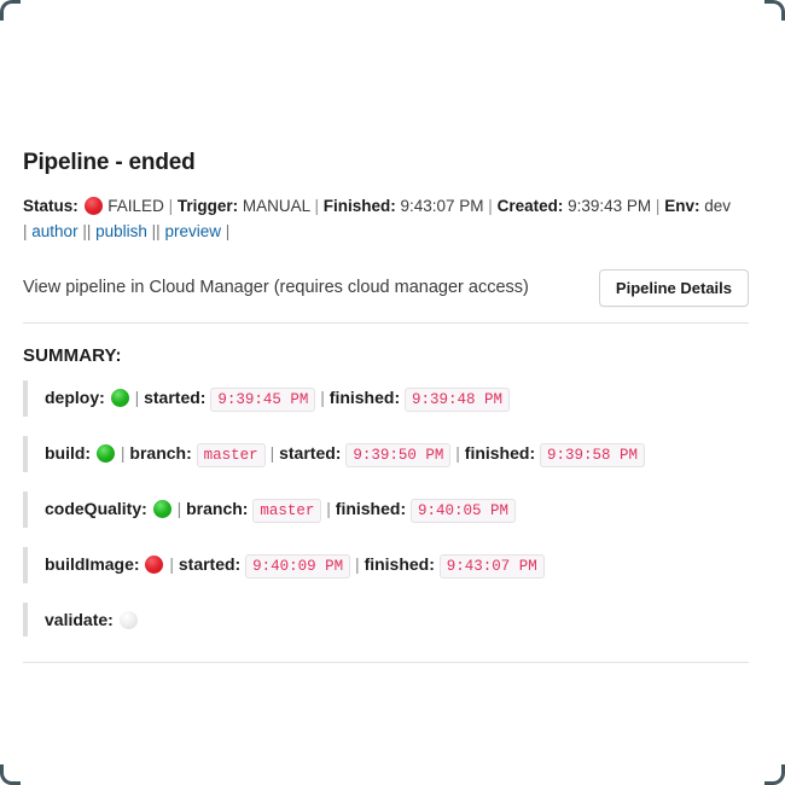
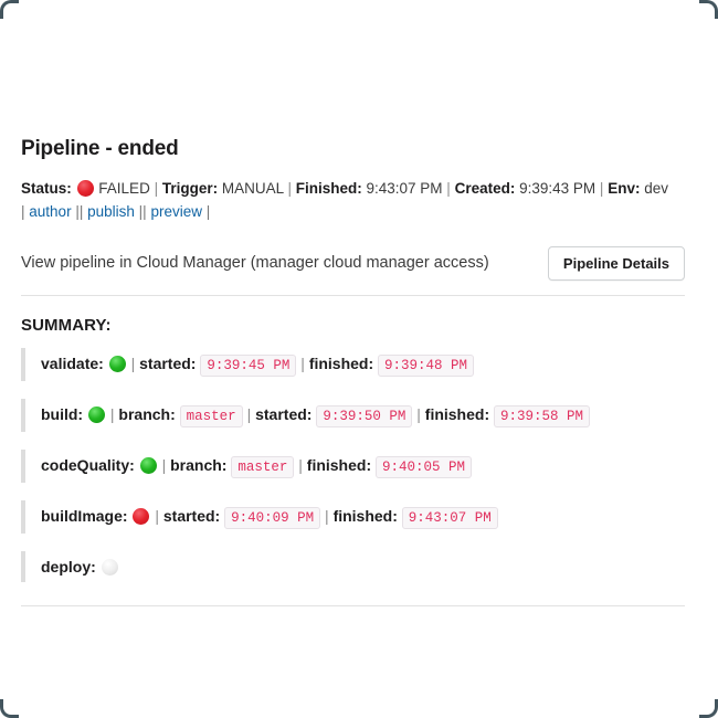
  Pipeline - ended
  Status: FAILED | Trigger: MANUAL | Finished: 9:43:07 PM | Created: 9:39:43 PM | Env: dev
  | author || publish || preview |
- View pipeline in Cloud Manager (requires cloud manager access)
+ View pipeline in Cloud Manager (manager cloud manager access)
  Pipeline Details
  SUMMARY:
- deploy: | started: 9:39:45 PM | finished: 9:39:48 PM
+ validate: | started: 9:39:45 PM | finished: 9:39:48 PM
  build: | branch: master | started: 9:39:50 PM | finished: 9:39:58 PM
  codeQuality: | branch: master | finished: 9:40:05 PM
  buildImage: | started: 9:40:09 PM | finished: 9:43:07 PM
- validate:
+ deploy:
